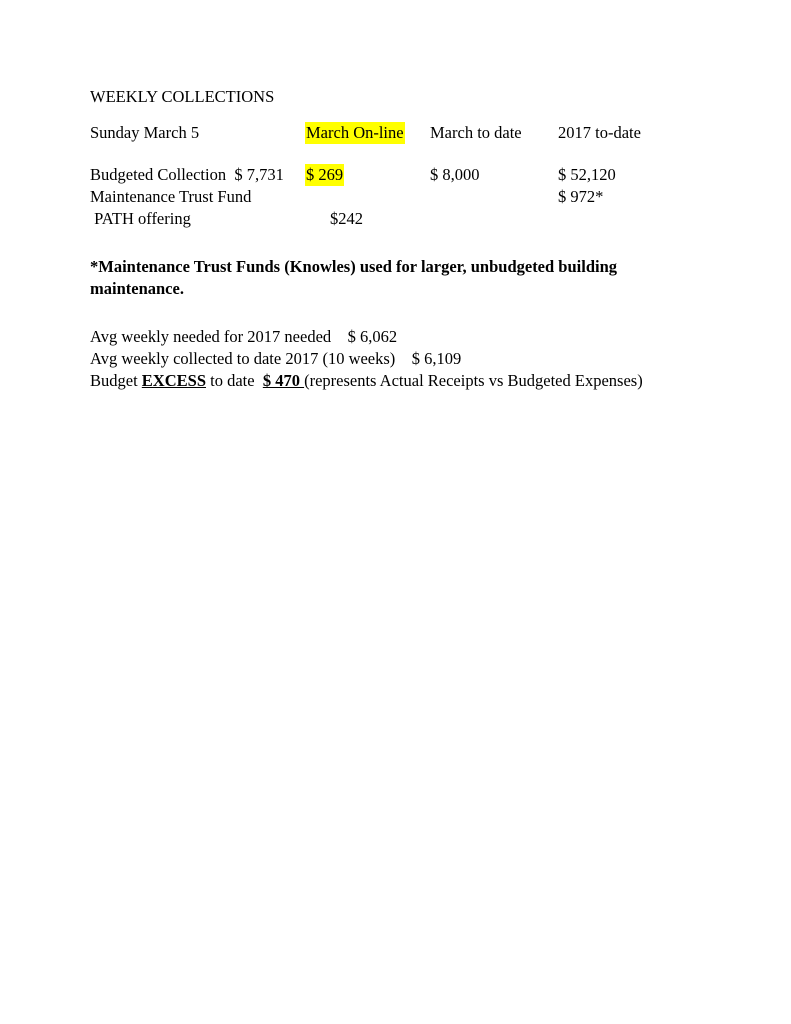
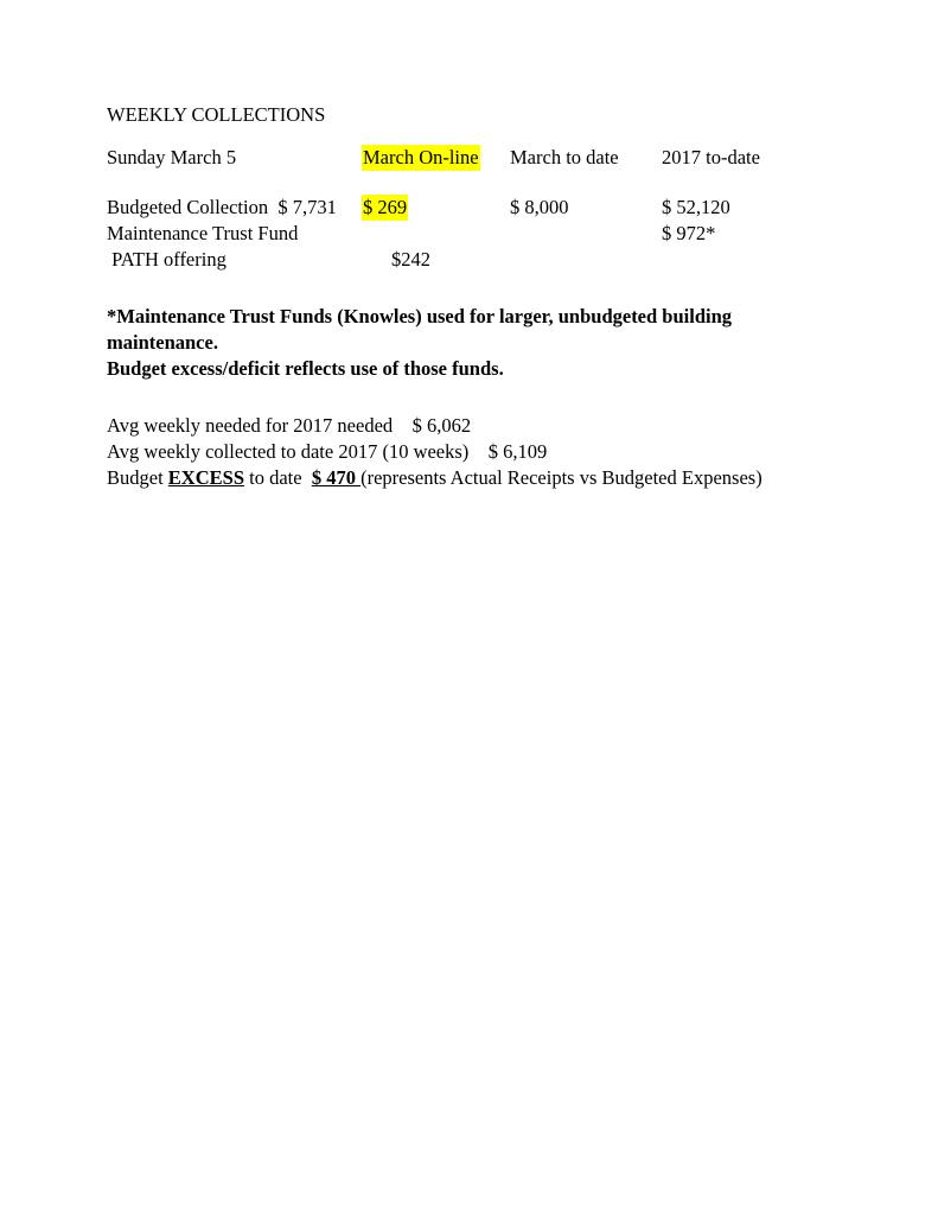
  WEEKLY COLLECTIONS
  Sunday March 5
  March On-line
  March to date
  2017 to-date
  Budgeted Collection $ 7,731
  $ 269
  $ 8,000
  $ 52,120
  Maintenance Trust Fund
  $ 972*
  PATH offering
  $242
  *Maintenance Trust Funds (Knowles) used for larger, unbudgeted building
  maintenance.
+ Budget excess/deficit reflects use of those funds.
  Avg weekly needed for 2017 needed $ 6,062
  Avg weekly collected to date 2017 (10 weeks) $ 6,109
  Budget EXCESS to date $ 470 (represents Actual Receipts vs Budgeted Expenses)
